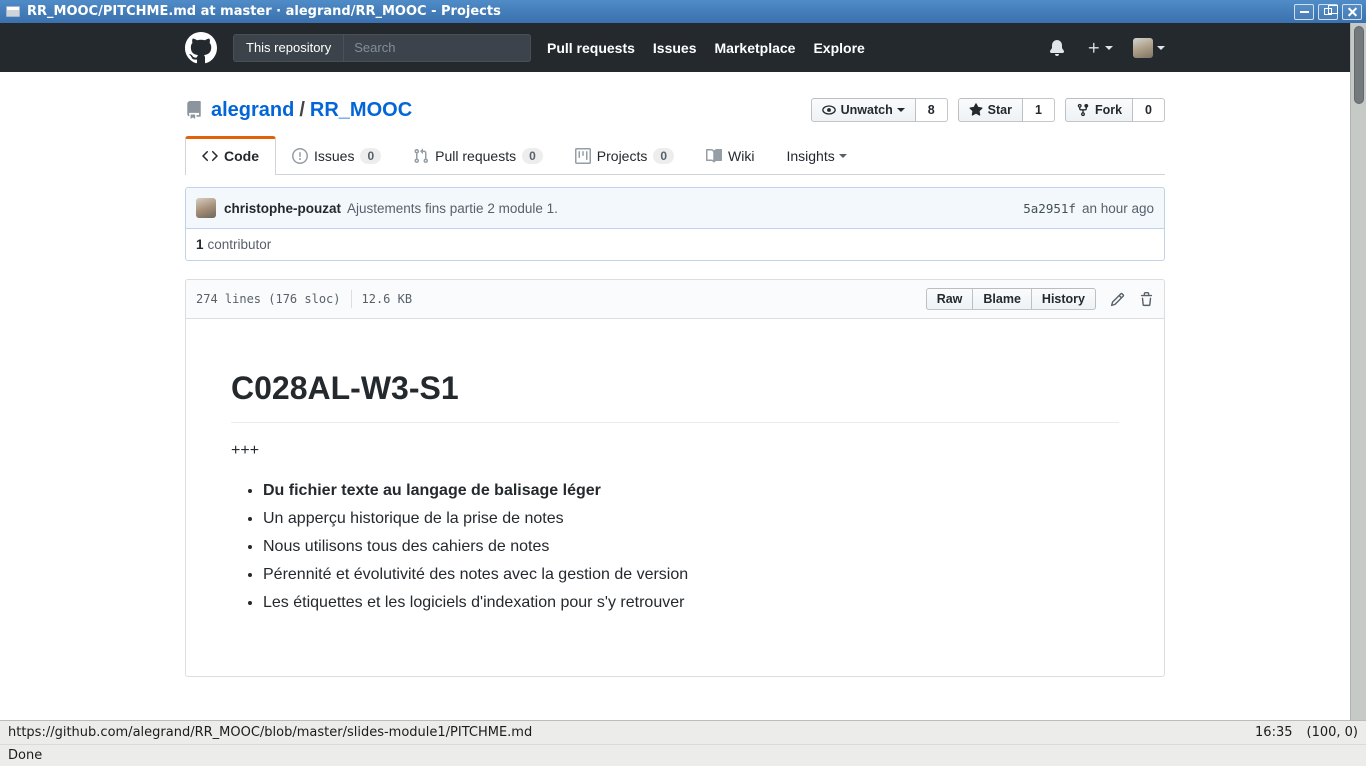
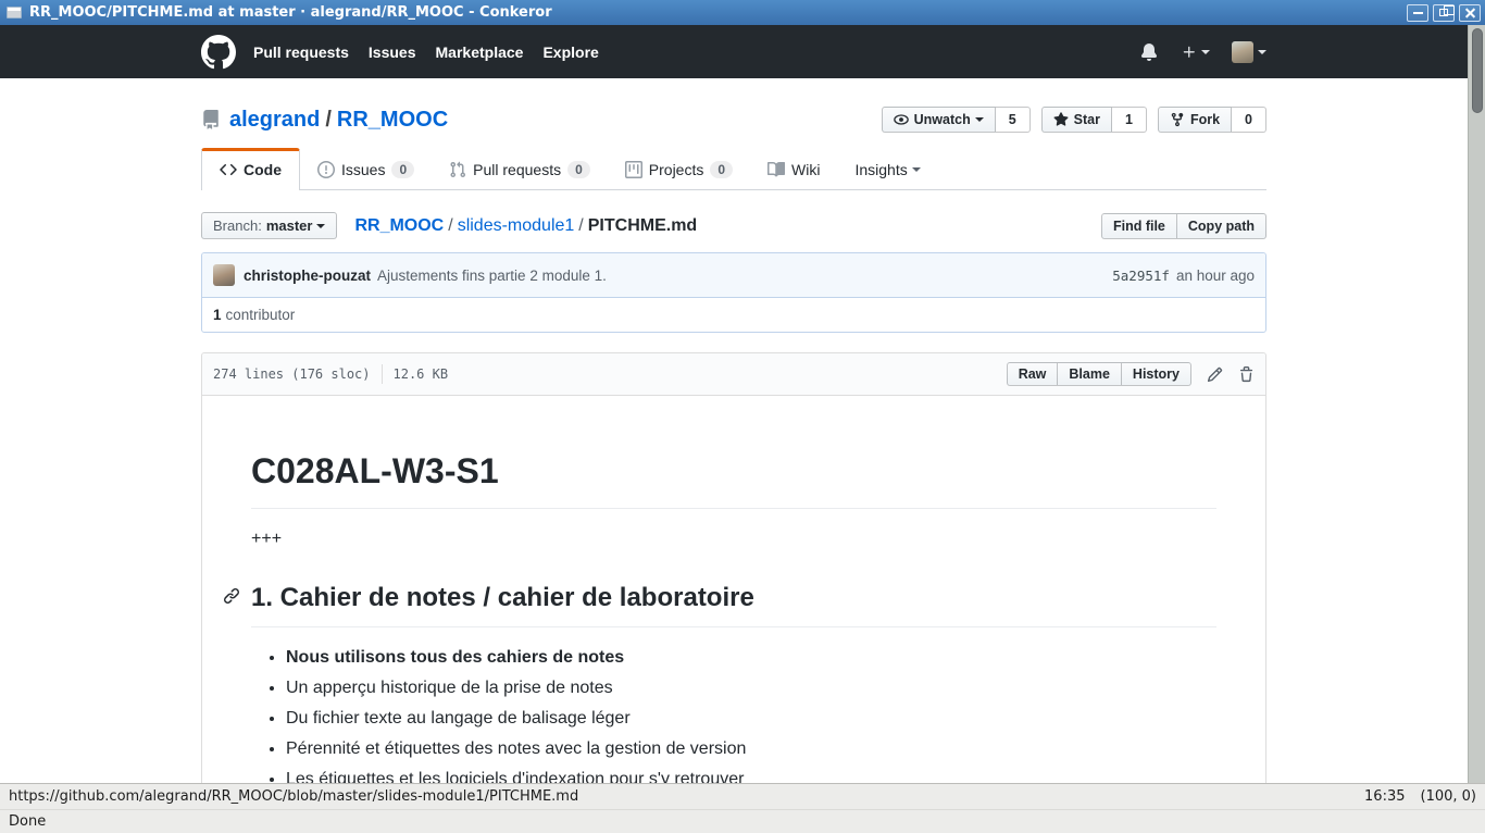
- RR_MOOC/PITCHME.md at master · alegrand/RR_MOOC - Projects
+ RR_MOOC/PITCHME.md at master · alegrand/RR_MOOC - Conkeror
- This repository
- Search
  Pull requests
  Issues
  Marketplace
  Explore
  alegrand
  /
  RR_MOOC
  Unwatch
- 8
+ 5
  Star
  1
  Fork
  0
  Code
  Issues
  0
  Pull requests
  0
  Projects
  0
  Wiki
  Insights
+ Branch:
+ master
+ RR_MOOC / slides-module1 / PITCHME.md
+ Find file
+ Copy path
  christophe-pouzat
  Ajustements fins partie 2 module 1.
  5a2951f
  an hour ago
  1 contributor
  274 lines (176 sloc)
  12.6 KB
  Raw
  Blame
  History
  C028AL-W3-S1
  +++
+ 1. Cahier de notes / cahier de laboratoire
- Du fichier texte au langage de balisage léger
+ Nous utilisons tous des cahiers de notes
  Un apperçu historique de la prise de notes
- Nous utilisons tous des cahiers de notes
+ Du fichier texte au langage de balisage léger
- Pérennité et évolutivité des notes avec la gestion de version
+ Pérennité et étiquettes des notes avec la gestion de version
  Les étiquettes et les logiciels d'indexation pour s'y retrouver
  https://github.com/alegrand/RR_MOOC/blob/master/slides-module1/PITCHME.md
  16:35
  (100, 0)
  Done
